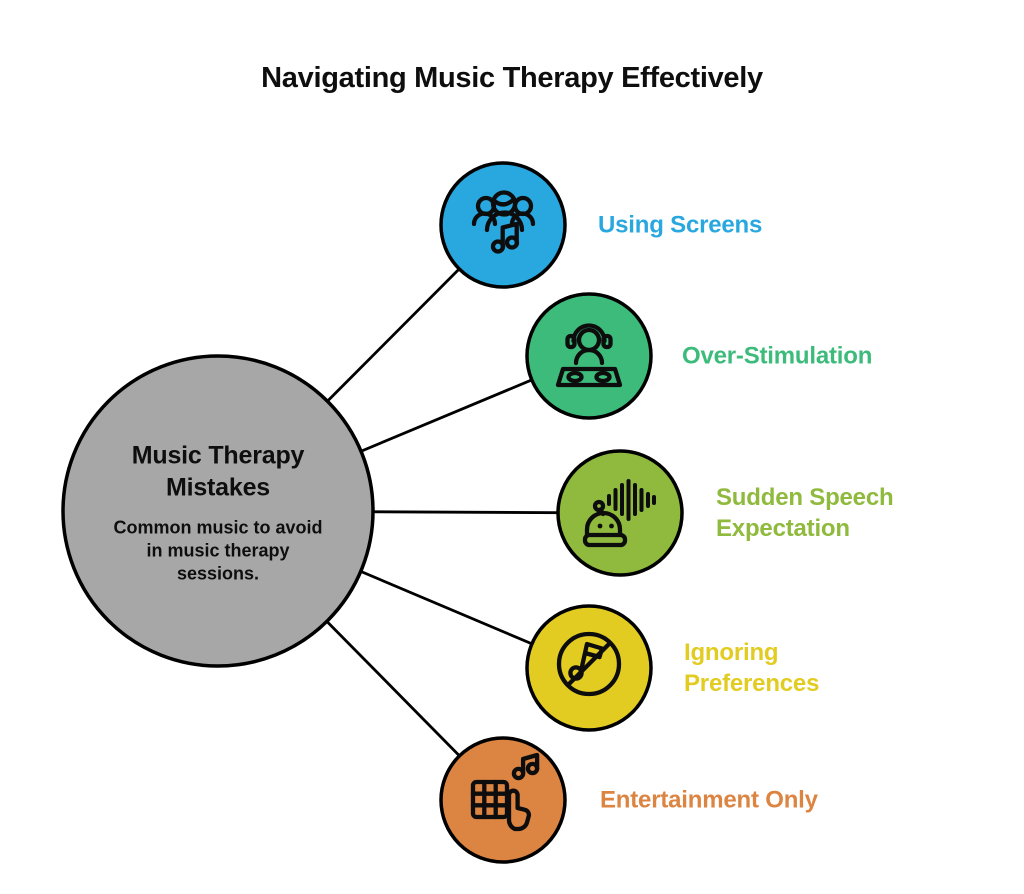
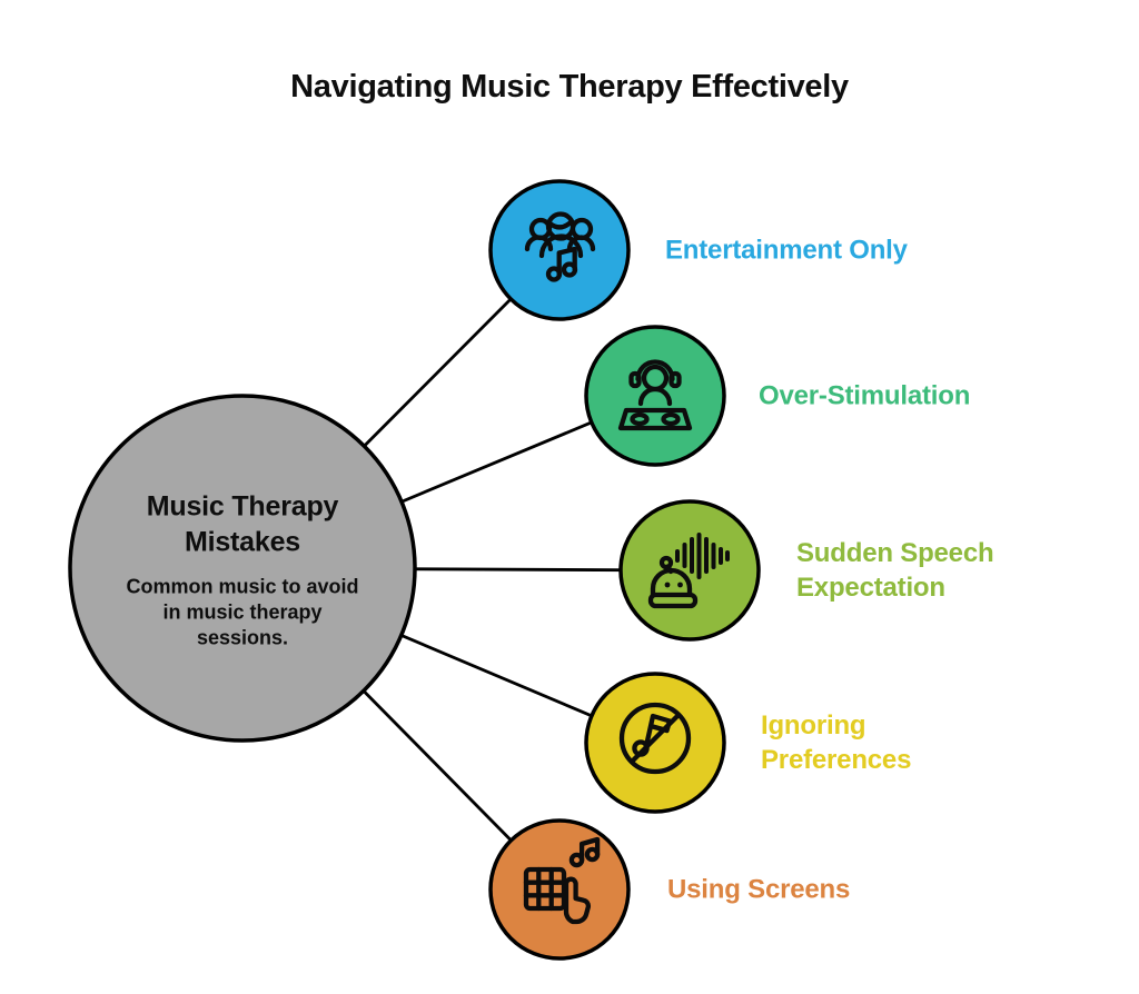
  Navigating Music Therapy Effectively
  Music Therapy Mistakes
  Common music to avoid in music therapy sessions.
- Using Screens
+ Entertainment Only
  Over-Stimulation
  Sudden Speech Expectation
  Ignoring Preferences
- Entertainment Only
+ Using Screens
